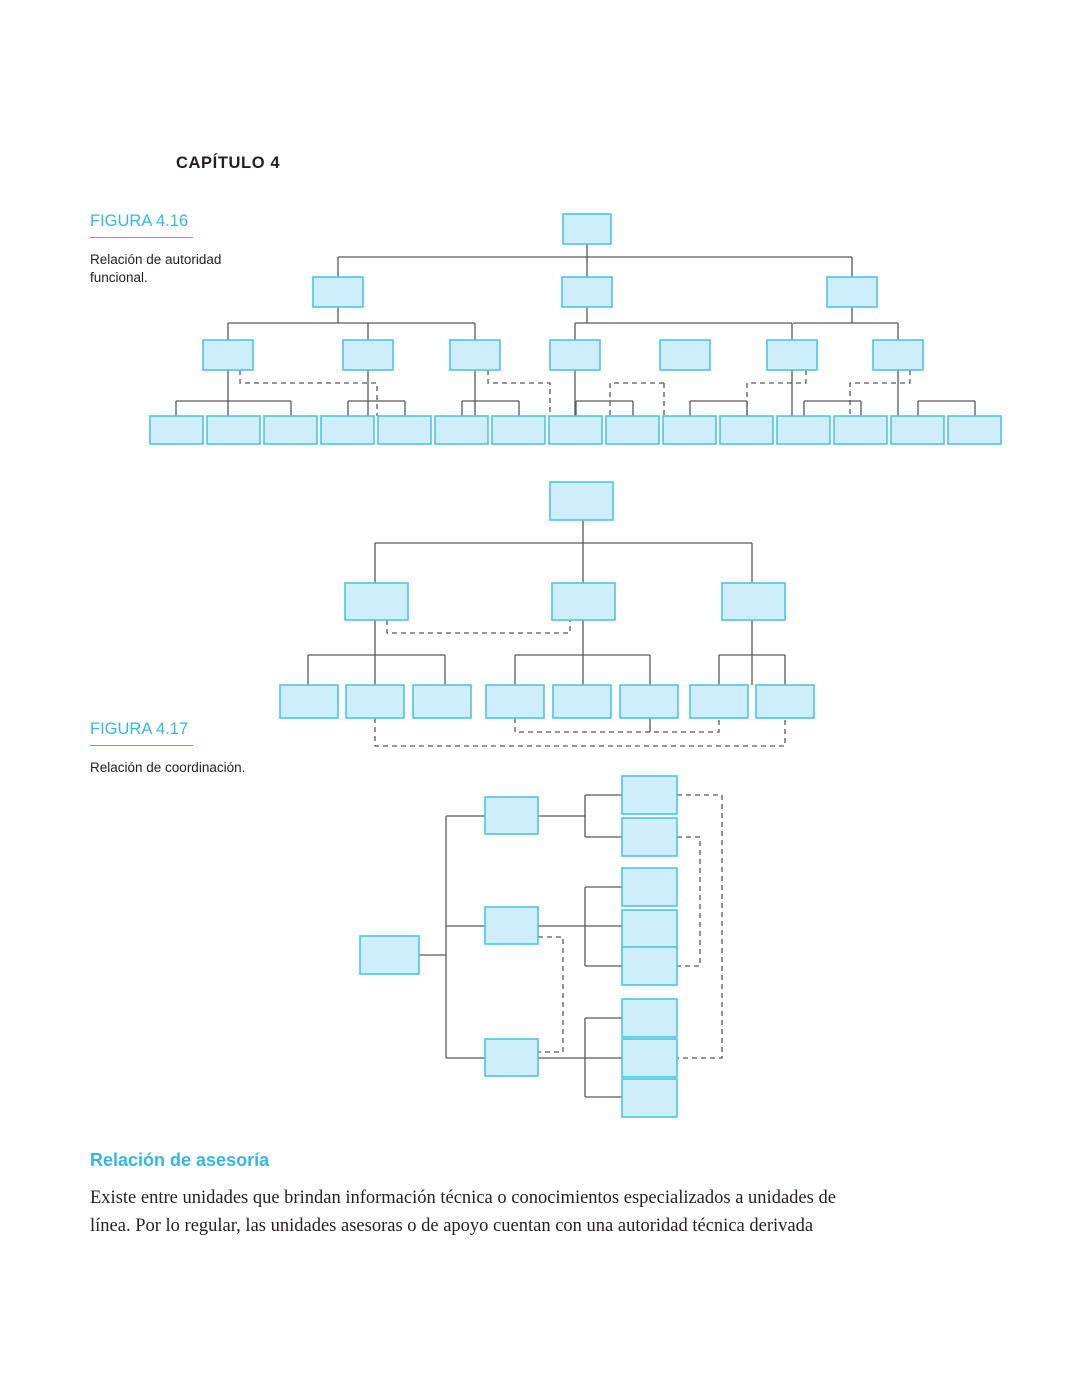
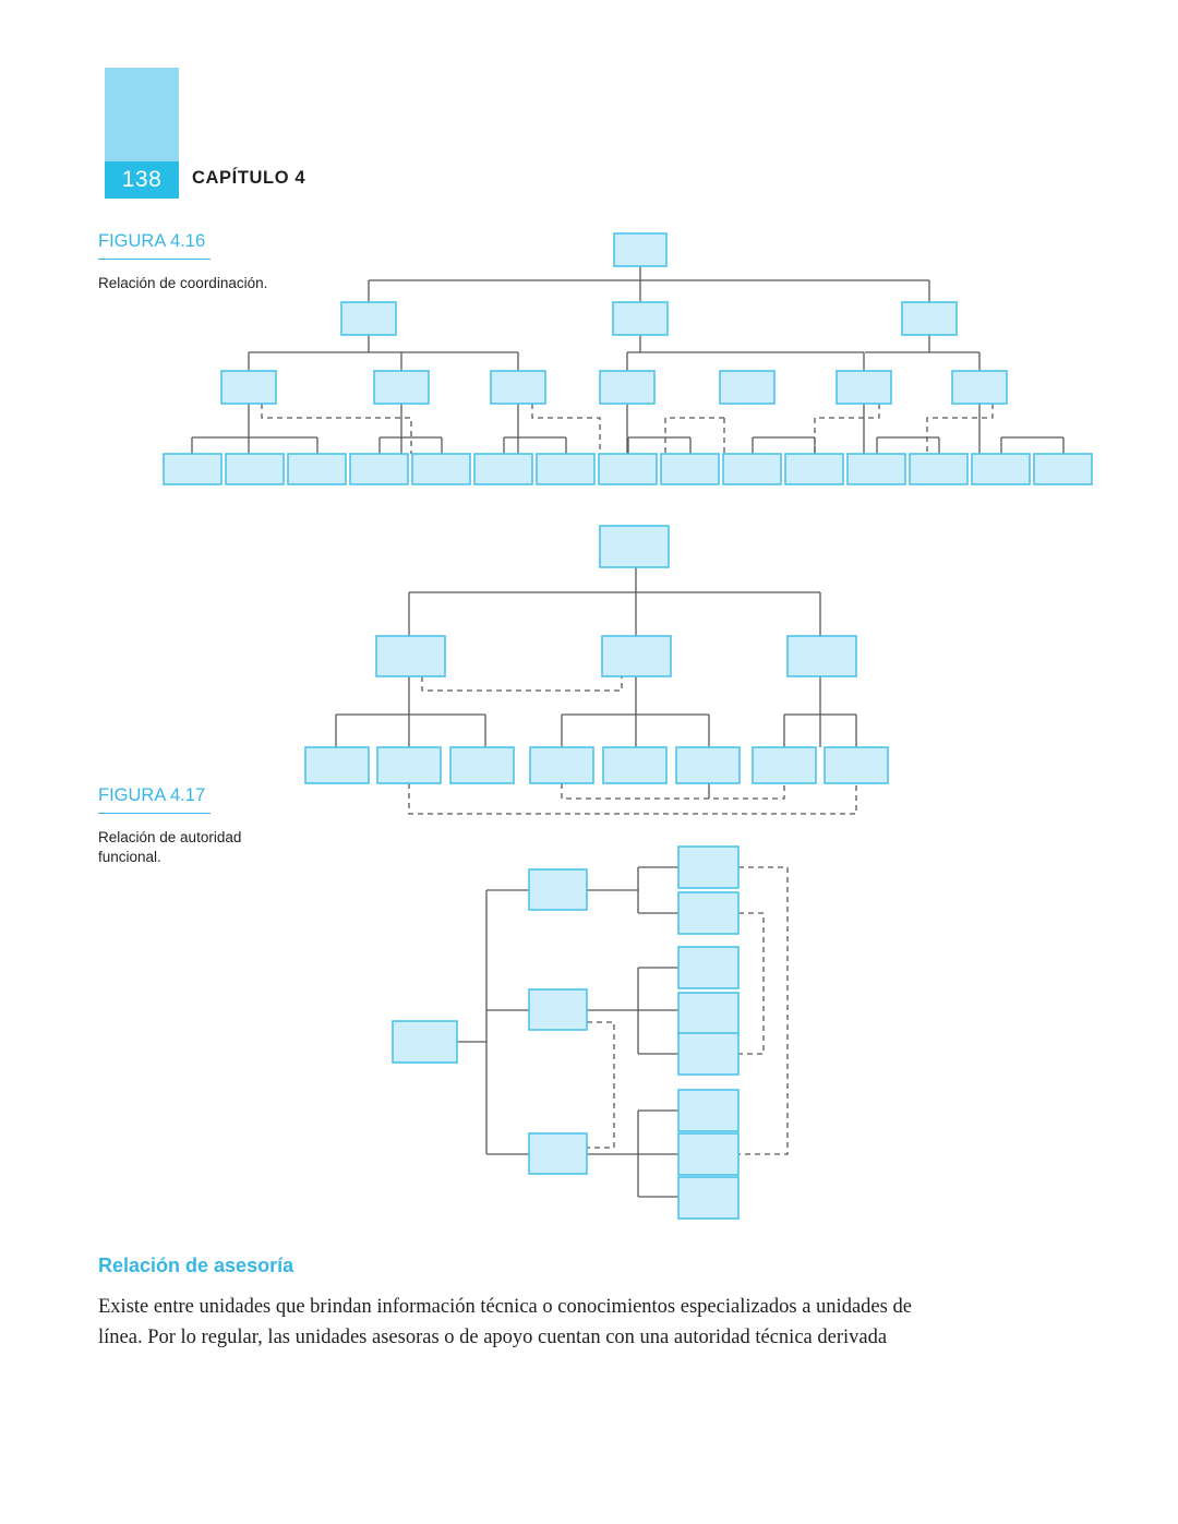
+ 138
  CAPÍTULO 4
  FIGURA 4.16
- Relación de autoridad funcional.
+ Relación de coordinación.
  FIGURA 4.17
- Relación de coordinación.
+ Relación de autoridad funcional.
  Relación de asesoría
  Existe entre unidades que brindan información técnica o conocimientos especializados a unidades de línea. Por lo regular, las unidades asesoras o de apoyo cuentan con una autoridad técnica derivada
